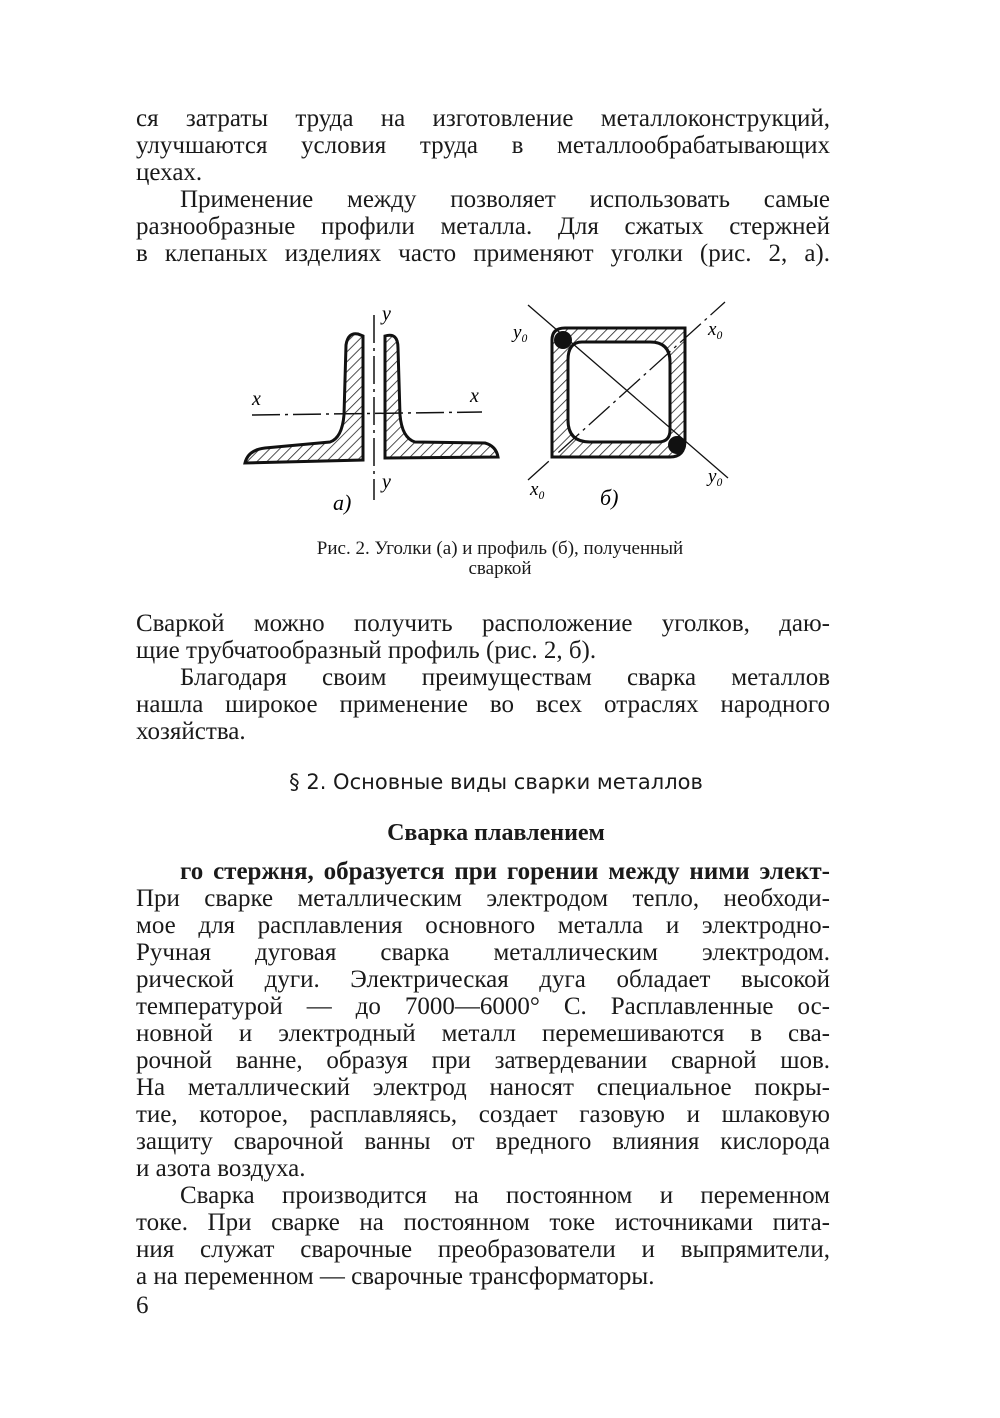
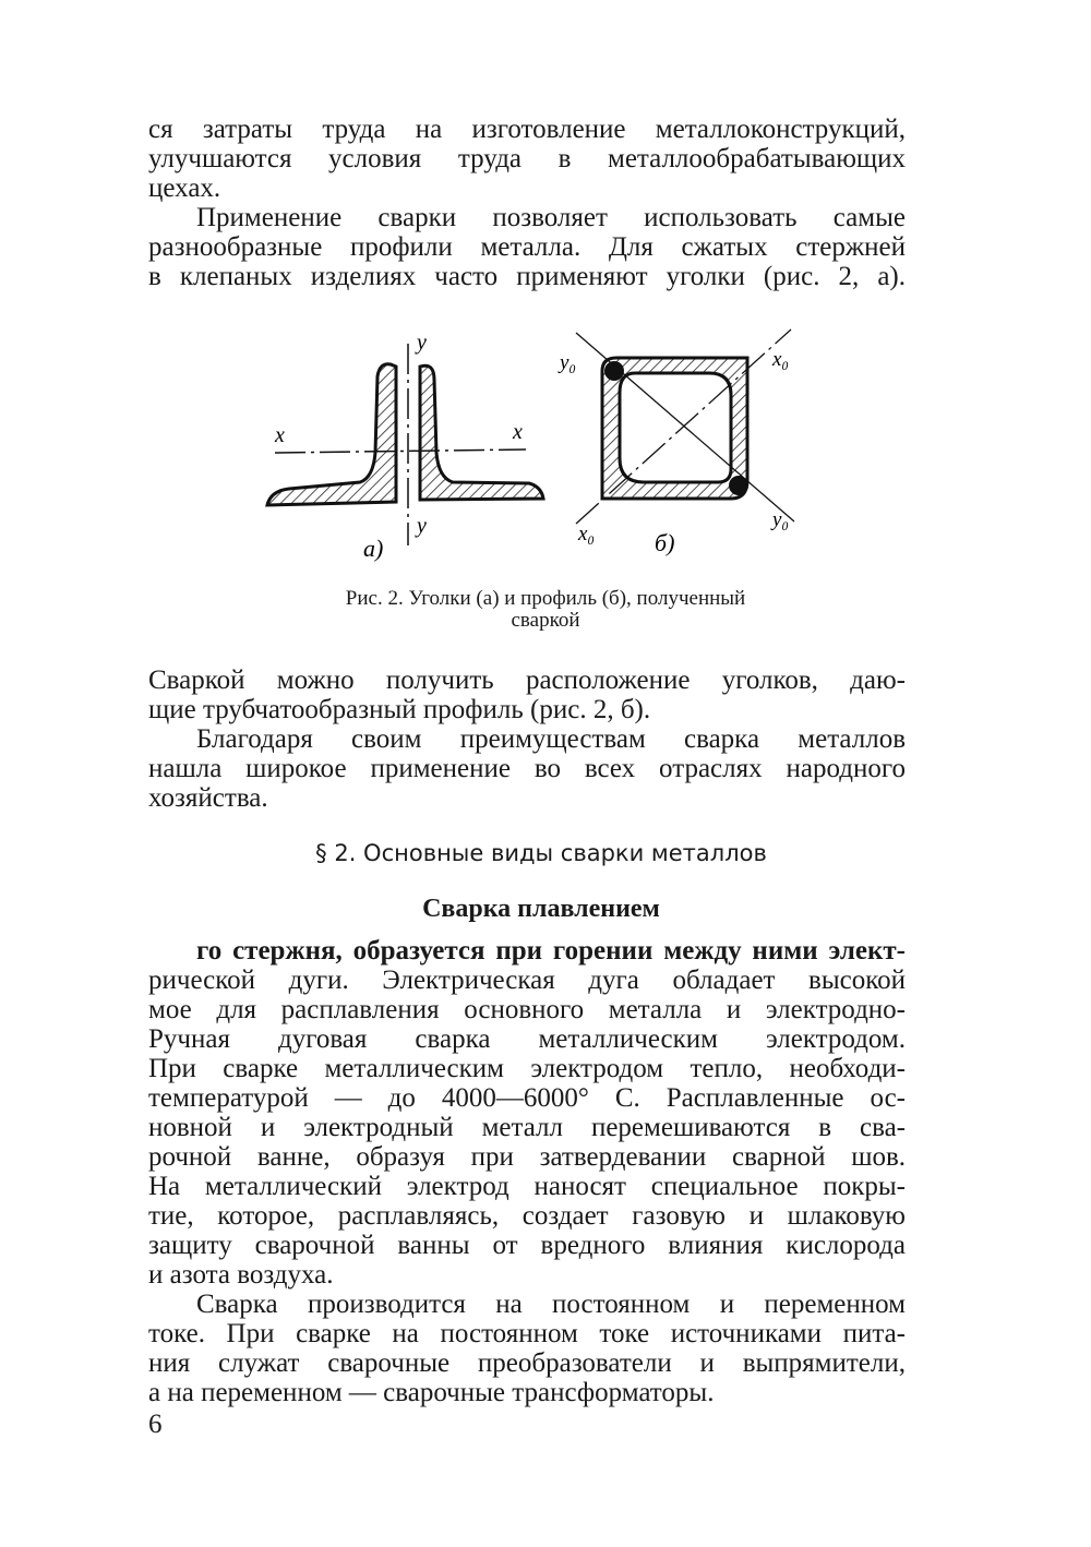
  ся затраты труда на изготовление металлоконструкций,
  улучшаются условия труда в металлообрабатывающих
  цехах.
- Применение между позволяет использовать самые
+ Применение сварки позволяет использовать самые
  разнообразные профили металла. Для сжатых стержней
  в клепаных изделиях часто применяют уголки (рис. 2, а).
  y
  y
  x
  x
  а)
  y₀
  x₀
  x₀
  y₀
  б)
  Рис. 2. Уголки (а) и профиль (б), полученный
  сваркой
  Сваркой можно получить расположение уголков, даю-
  щие трубчатообразный профиль (рис. 2, б).
  Благодаря своим преимуществам сварка металлов
  нашла широкое применение во всех отраслях народного
  хозяйства.
  § 2. Основные виды сварки металлов
  Сварка плавлением
  го стержня, образуется при горении между ними элект-
- При сварке металлическим электродом тепло, необходи-
+ рической дуги. Электрическая дуга обладает высокой
  мое для расплавления основного металла и электродно-
  Ручная дуговая сварка металлическим электродом.
- рической дуги. Электрическая дуга обладает высокой
+ При сварке металлическим электродом тепло, необходи-
- температурой — до 7000—6000° С. Расплавленные ос-
+ температурой — до 4000—6000° С. Расплавленные ос-
  новной и электродный металл перемешиваются в сва-
  рочной ванне, образуя при затвердевании сварной шов.
  На металлический электрод наносят специальное покры-
  тие, которое, расплавляясь, создает газовую и шлаковую
  защиту сварочной ванны от вредного влияния кислорода
  и азота воздуха.
  Сварка производится на постоянном и переменном
  токе. При сварке на постоянном токе источниками пита-
  ния служат сварочные преобразователи и выпрямители,
  а на переменном — сварочные трансформаторы.
  6
